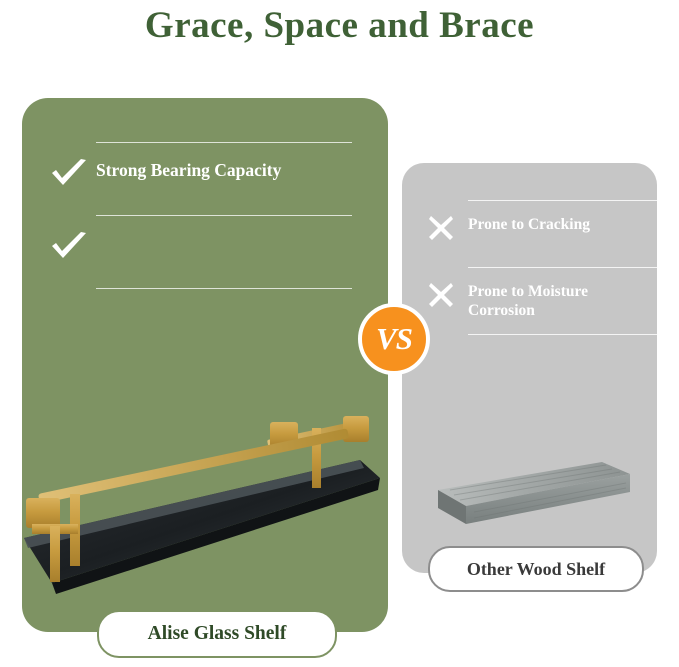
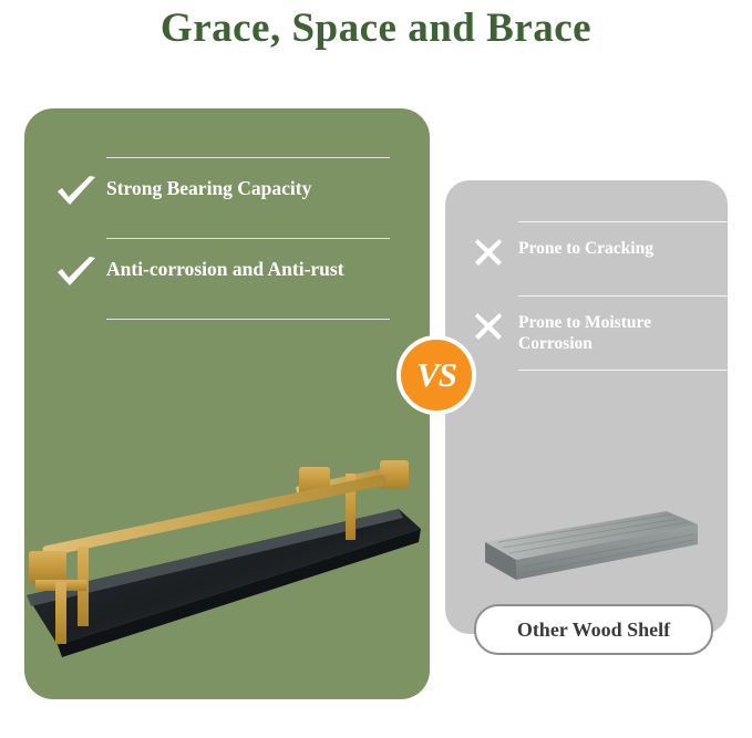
  Grace, Space and Brace
  Strong Bearing Capacity
+ Anti-corrosion and Anti-rust
  Prone to Cracking
  Prone to Moisture Corrosion
  VS
- Alise Glass Shelf
  Other Wood Shelf
